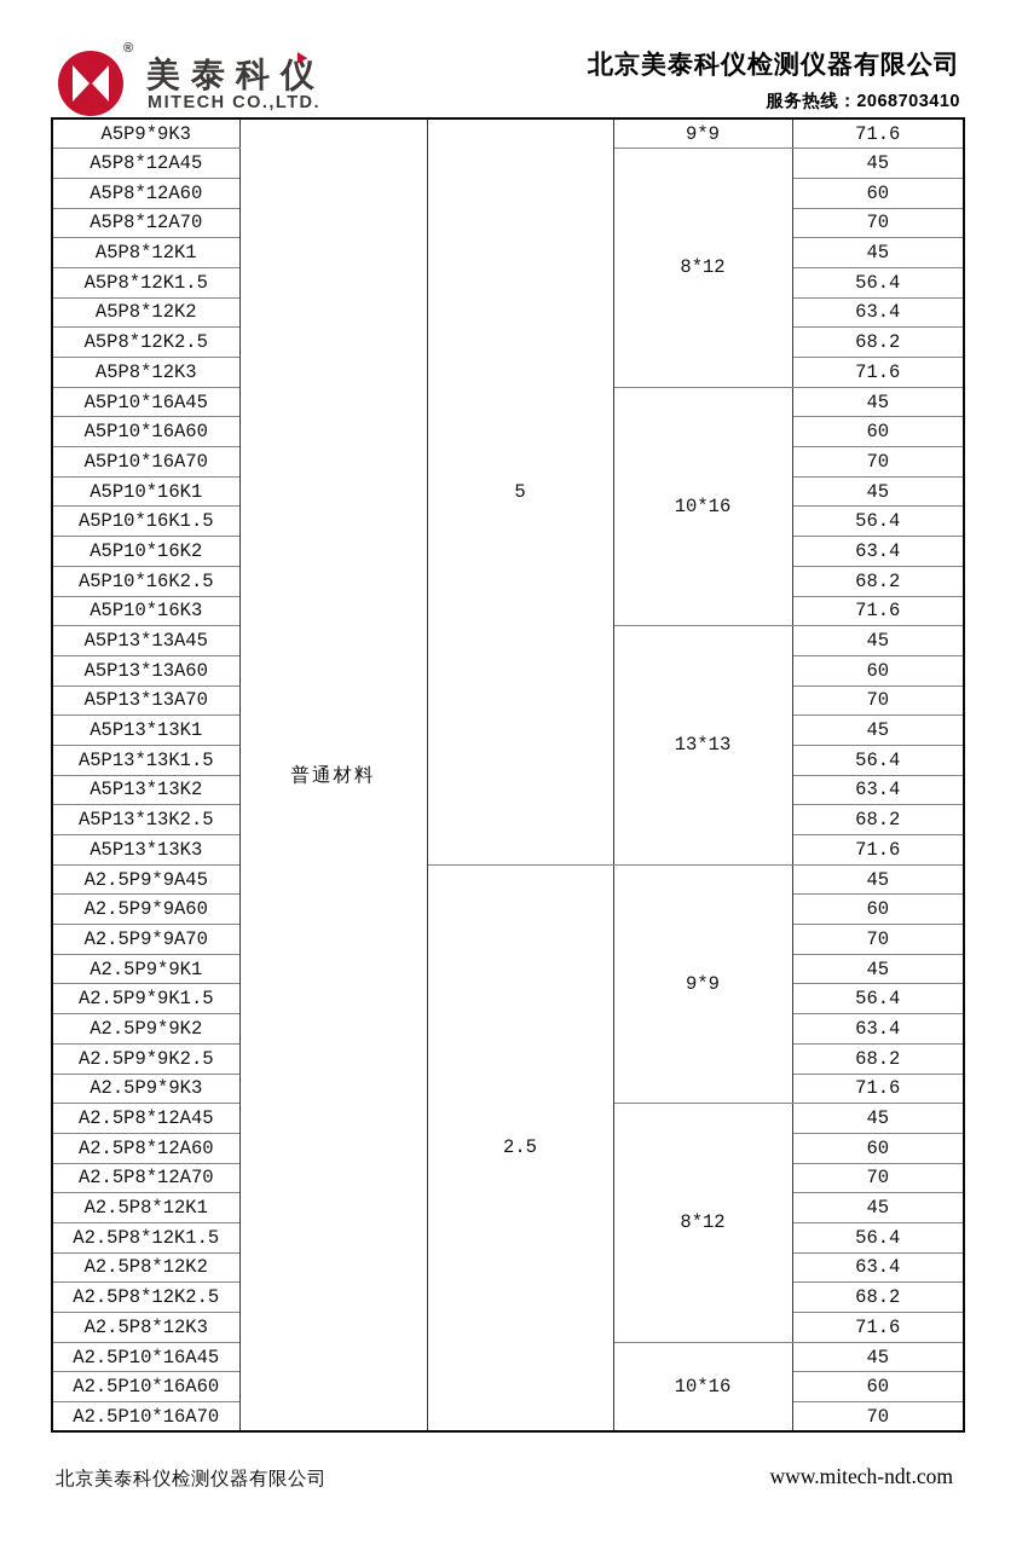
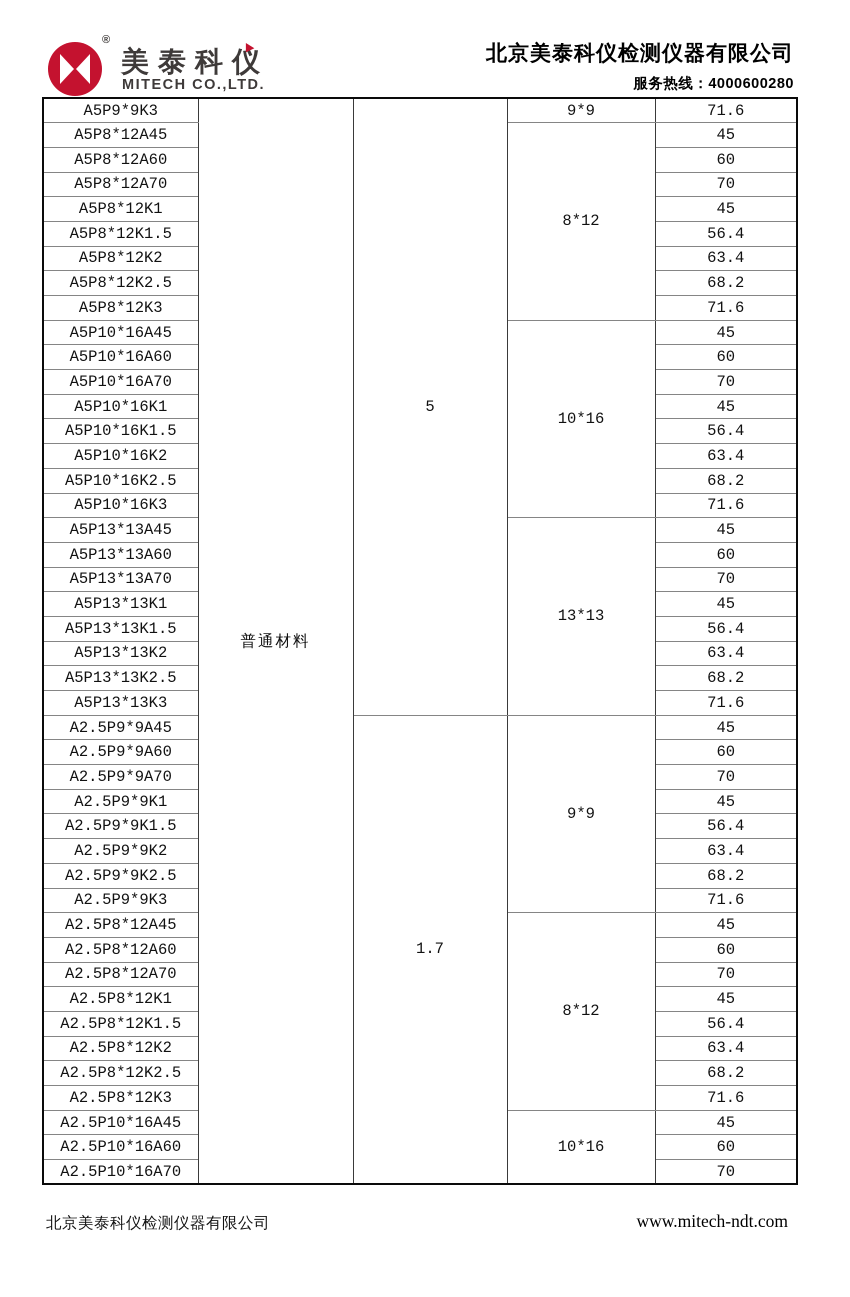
  ®
  美泰科仪
  MITECH CO.,LTD.
  北京美泰科仪检测仪器有限公司
- 服务热线：2068703410
+ 服务热线：4000600280
  A5P9*9K3	普通材料	5	9*9	71.6
  A5P8*12A45	8*12	45
  A5P8*12A60	60
  A5P8*12A70	70
  A5P8*12K1	45
  A5P8*12K1.5	56.4
  A5P8*12K2	63.4
  A5P8*12K2.5	68.2
  A5P8*12K3	71.6
  A5P10*16A45	10*16	45
  A5P10*16A60	60
  A5P10*16A70	70
  A5P10*16K1	45
  A5P10*16K1.5	56.4
  A5P10*16K2	63.4
  A5P10*16K2.5	68.2
  A5P10*16K3	71.6
  A5P13*13A45	13*13	45
  A5P13*13A60	60
  A5P13*13A70	70
  A5P13*13K1	45
  A5P13*13K1.5	56.4
  A5P13*13K2	63.4
  A5P13*13K2.5	68.2
  A5P13*13K3	71.6
- A2.5P9*9A45	2.5	9*9	45
+ A2.5P9*9A45	1.7	9*9	45
  A2.5P9*9A60	60
  A2.5P9*9A70	70
  A2.5P9*9K1	45
  A2.5P9*9K1.5	56.4
  A2.5P9*9K2	63.4
  A2.5P9*9K2.5	68.2
  A2.5P9*9K3	71.6
  A2.5P8*12A45	8*12	45
  A2.5P8*12A60	60
  A2.5P8*12A70	70
  A2.5P8*12K1	45
  A2.5P8*12K1.5	56.4
  A2.5P8*12K2	63.4
  A2.5P8*12K2.5	68.2
  A2.5P8*12K3	71.6
  A2.5P10*16A45	10*16	45
  A2.5P10*16A60	60
  A2.5P10*16A70	70
  北京美泰科仪检测仪器有限公司
  www.mitech-ndt.com
